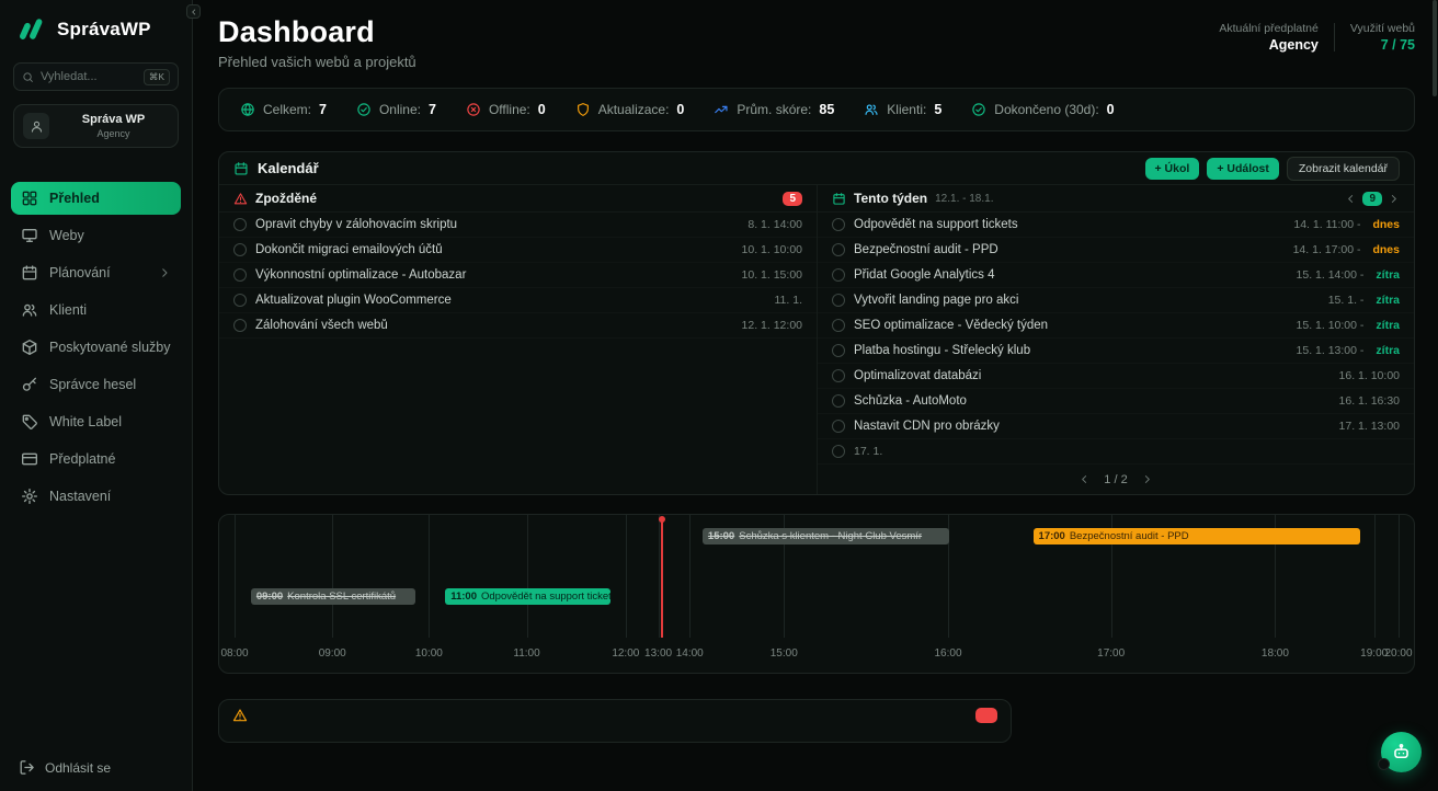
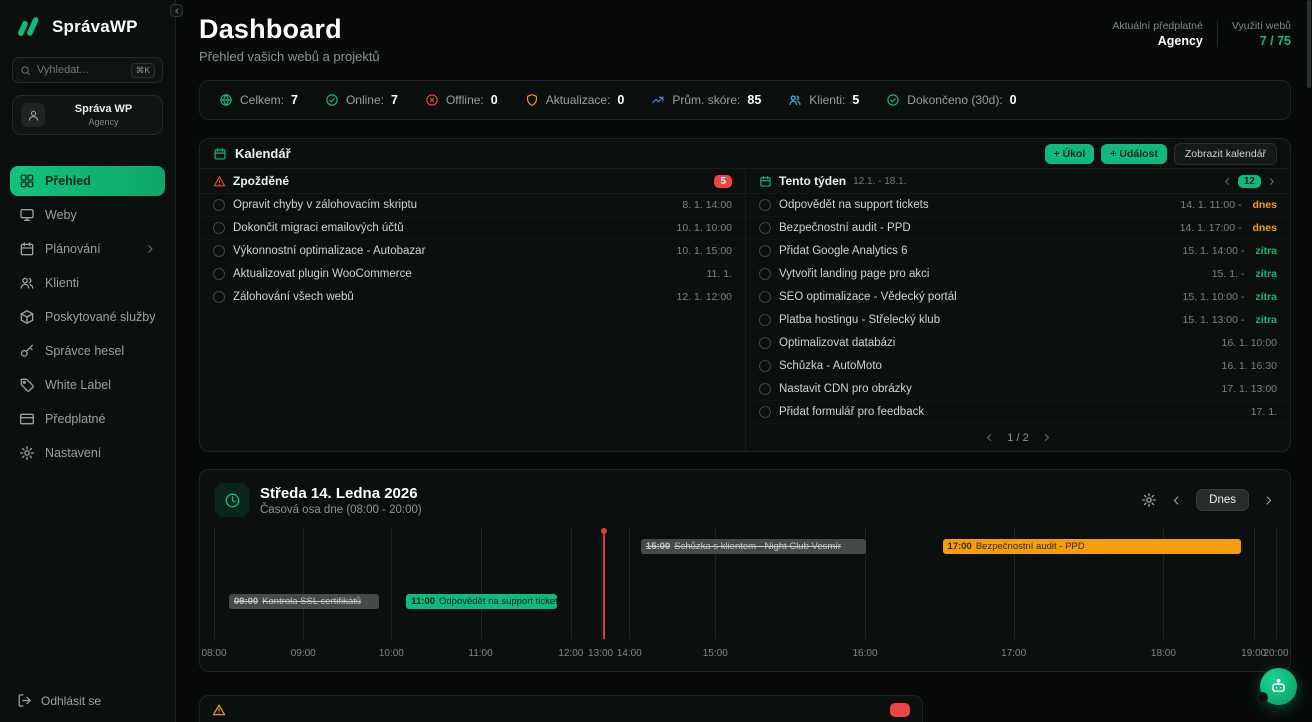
  SprávaWP
  Vyhledat...
  ⌘K
  Správa WP
  Agency
  Přehled
  Weby
  Plánování
  Klienti
  Poskytované služby
  Správce hesel
  White Label
  Předplatné
  Nastavení
  Odhlásit se
  Dashboard
  Přehled vašich webů a projektů
  Aktuální předplatné
  Agency
  Využití webů
  7 / 75
  Celkem:
  7
  Online:
  7
  Offline:
  0
  Aktualizace:
  0
  Prům. skóre:
  85
  Klienti:
  5
  Dokončeno (30d):
  0
  Kalendář
  + Úkol
  + Událost
  Zobrazit kalendář
  Zpožděné
  5
  Opravit chyby v zálohovacím skriptu
  8. 1. 14:00
  Dokončit migraci emailových účtů
  10. 1. 10:00
  Výkonnostní optimalizace - Autobazar
  10. 1. 15:00
  Aktualizovat plugin WooCommerce
  11. 1.
  Zálohování všech webů
  12. 1. 12:00
  Tento týden
  12.1. - 18.1.
- 9
+ 12
  Odpovědět na support tickets
  14. 1. 11:00 -
  dnes
  Bezpečnostní audit - PPD
  14. 1. 17:00 -
  dnes
- Přidat Google Analytics 4
+ Přidat Google Analytics 6
  15. 1. 14:00 -
  zítra
  Vytvořit landing page pro akci
  15. 1. -
  zítra
- SEO optimalizace - Vědecký týden
+ SEO optimalizace - Vědecký portál
  15. 1. 10:00 -
  zítra
  Platba hostingu - Střelecký klub
  15. 1. 13:00 -
  zítra
  Optimalizovat databázi
  16. 1. 10:00
  Schůzka - AutoMoto
  16. 1. 16:30
  Nastavit CDN pro obrázky
  17. 1. 13:00
+ Přidat formulář pro feedback
  17. 1.
  1 / 2
+ Středa 14. Ledna 2026
+ Časová osa dne (08:00 - 20:00)
+ Dnes
  08:00
  09:00
  10:00
  11:00
  12:00
  13:00
  14:00
  15:00
  16:00
  17:00
  18:00
  19:00
  20:00
  09:00 Kontrola SSL certifikátů
  11:00 Odpovědět na support ticket
  15:00 Schůzka s klientem - Night Club Vesmír
  17:00 Bezpečnostní audit - PPD
